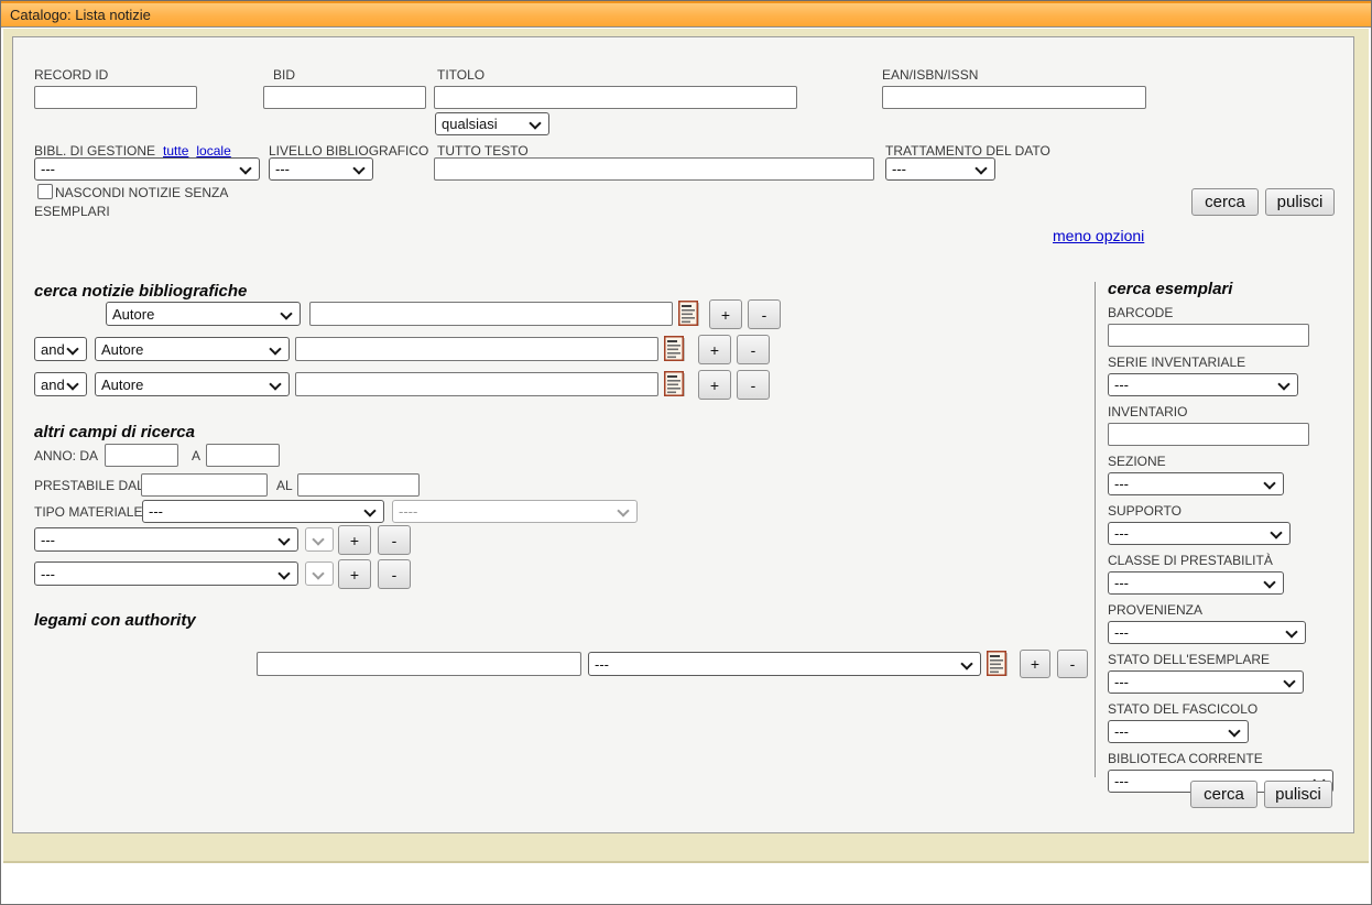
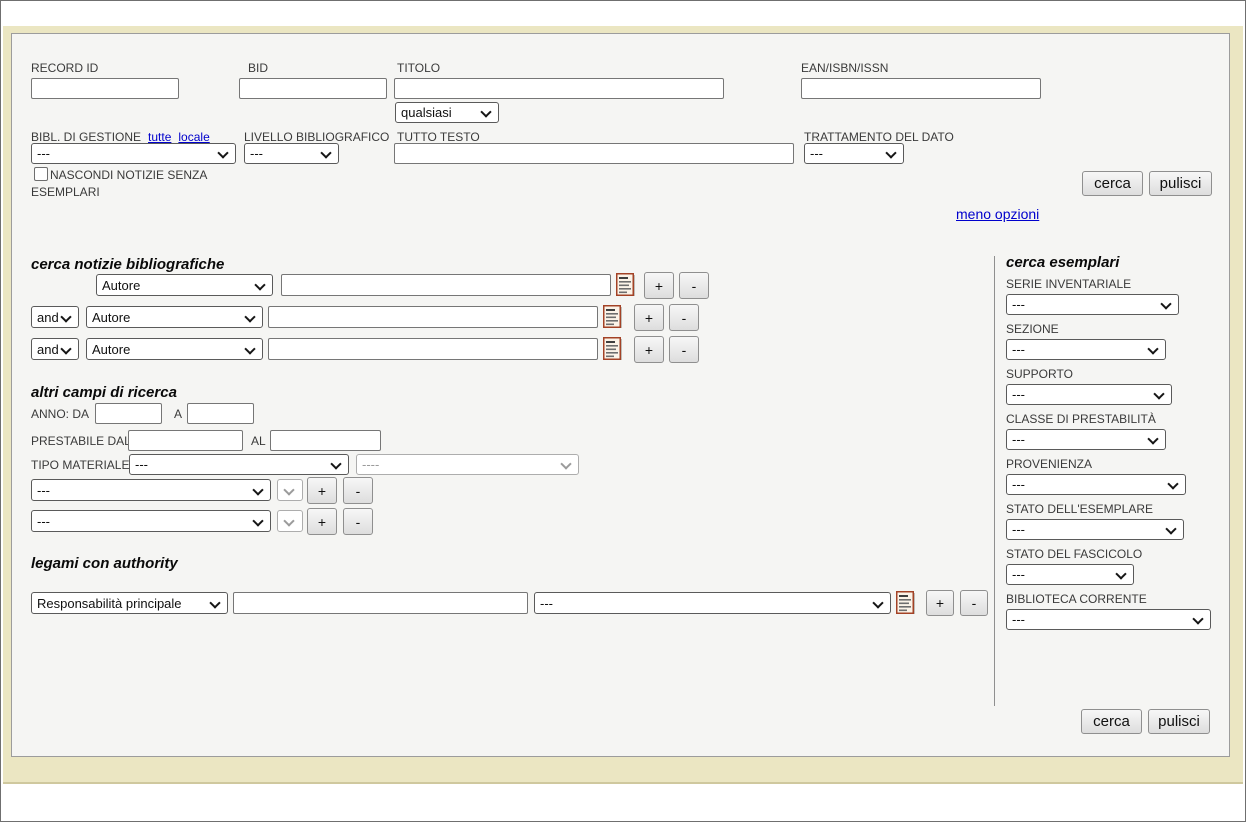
- Catalogo: Lista notizie
  RECORD ID
  BID
  TITOLO
  EAN/ISBN/ISSN
  qualsiasi
  BIBL. DI GESTIONE
  tutte
  locale
  ---
  LIVELLO BIBLIOGRAFICO
  ---
  TUTTO TESTO
  TRATTAMENTO DEL DATO
  ---
  NASCONDI NOTIZIE SENZA
  ESEMPLARI
  cerca
  pulisci
  meno opzioni
  cerca notizie bibliografiche
  Autore
  +
  -
  and
  Autore
  +
  -
  and
  Autore
  +
  -
  altri campi di ricerca
  ANNO: DA
  A
  PRESTABILE DA
  AL
  TIPO MATERIALE
  ---
  ----
  ---
  +
  -
  ---
  +
  -
  legami con authority
+ Responsabilità principale
  ---
  +
  -
  cerca esemplari
- BARCODE
  SERIE INVENTARIALE
  ---
- INVENTARIO
  SEZIONE
  ---
  SUPPORTO
  ---
  CLASSE DI PRESTABILITÀ
  ---
  PROVENIENZA
  ---
  STATO DELL'ESEMPLARE
  ---
  STATO DEL FASCICOLO
  ---
  BIBLIOTECA CORRENTE
  ---
  cerca
  pulisci
